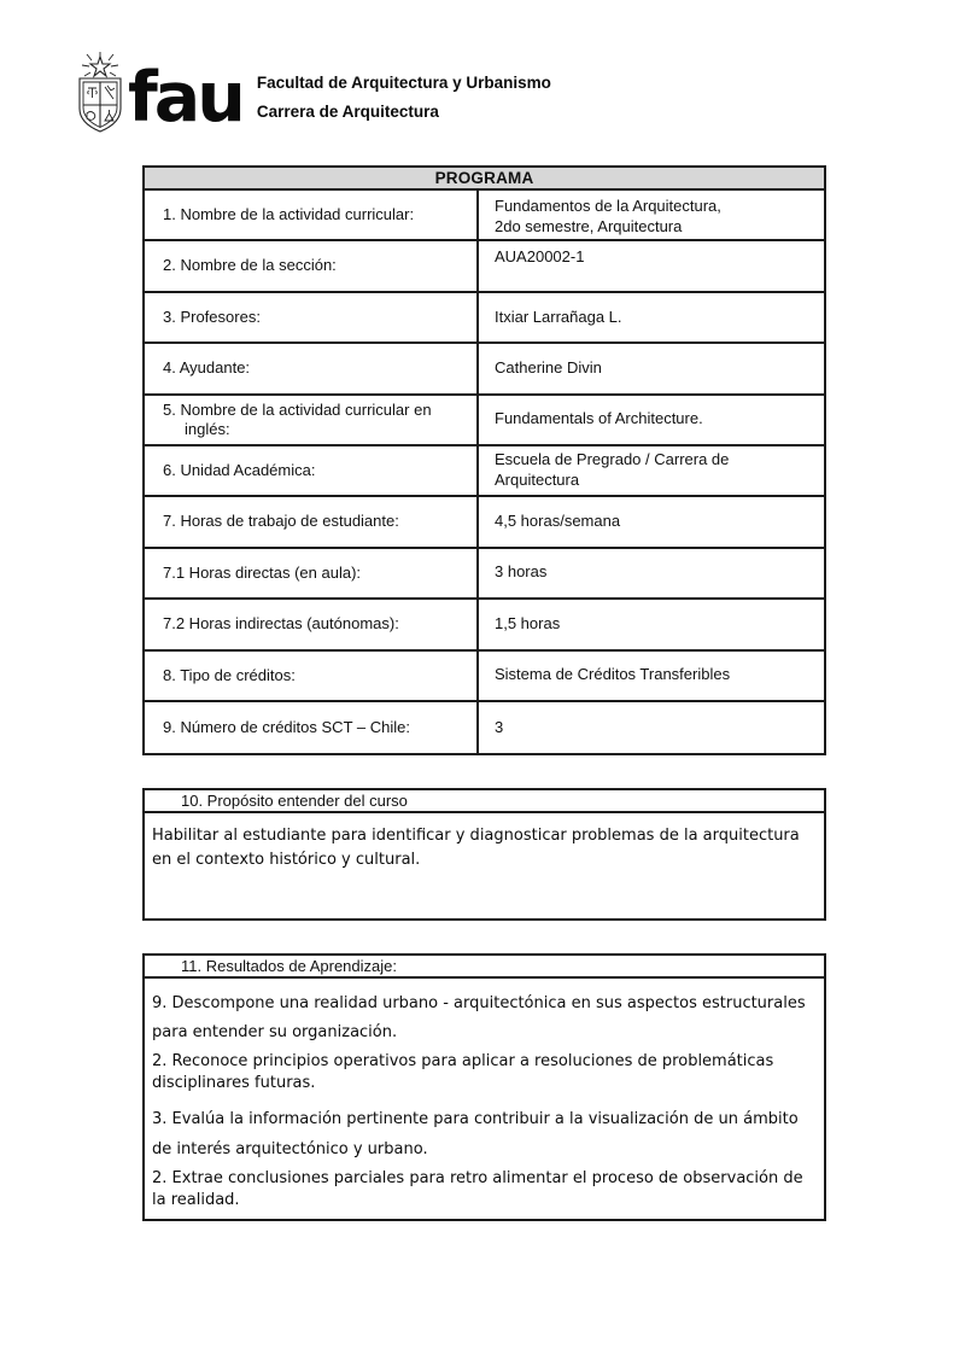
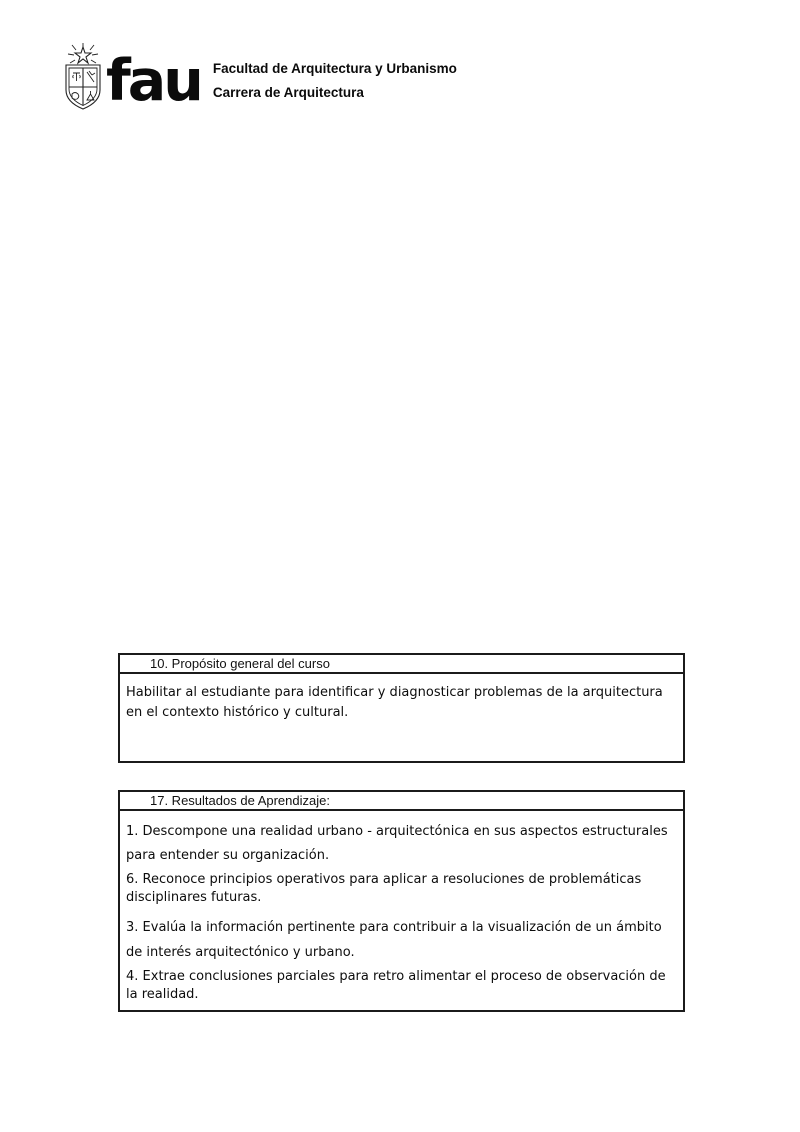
  fau
  Facultad de Arquitectura y Urbanismo
  Carrera de Arquitectura
- PROGRAMA
- 1. Nombre de la actividad curricular:
- Fundamentos de la Arquitectura,
- 2do semestre, Arquitectura
- 2. Nombre de la sección:
- AUA20002-1
- 3. Profesores:
- Itxiar Larrañaga L.
- 4. Ayudante:
- Catherine Divin
- 5. Nombre de la actividad curricular en inglés:
- Fundamentals of Architecture.
- 6. Unidad Académica:
- Escuela de Pregrado / Carrera de
- Arquitectura
- 7. Horas de trabajo de estudiante:
- 4,5 horas/semana
- 7.1 Horas directas (en aula):
- 3 horas
- 7.2 Horas indirectas (autónomas):
- 1,5 horas
- 8. Tipo de créditos:
- Sistema de Créditos Transferibles
- 9. Número de créditos SCT – Chile:
- 3
- 10. Propósito entender del curso
+ 10. Propósito general del curso
  Habilitar al estudiante para identificar y diagnosticar problemas de la arquitectura en el contexto histórico y cultural.
- 11. Resultados de Aprendizaje:
+ 17. Resultados de Aprendizaje:
- 9. Descompone una realidad urbano - arquitectónica en sus aspectos estructurales para entender su organización.
+ 1. Descompone una realidad urbano - arquitectónica en sus aspectos estructurales para entender su organización.
- 2. Reconoce principios operativos para aplicar a resoluciones de problemáticas disciplinares futuras.
+ 6. Reconoce principios operativos para aplicar a resoluciones de problemáticas disciplinares futuras.
  3. Evalúa la información pertinente para contribuir a la visualización de un ámbito de interés arquitectónico y urbano.
- 2. Extrae conclusiones parciales para retro alimentar el proceso de observación de la realidad.
+ 4. Extrae conclusiones parciales para retro alimentar el proceso de observación de la realidad.
